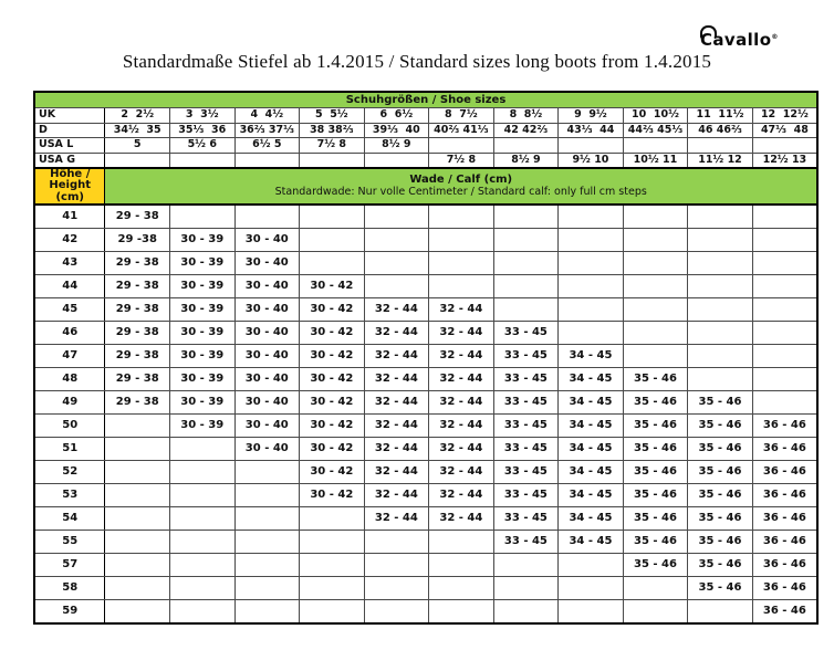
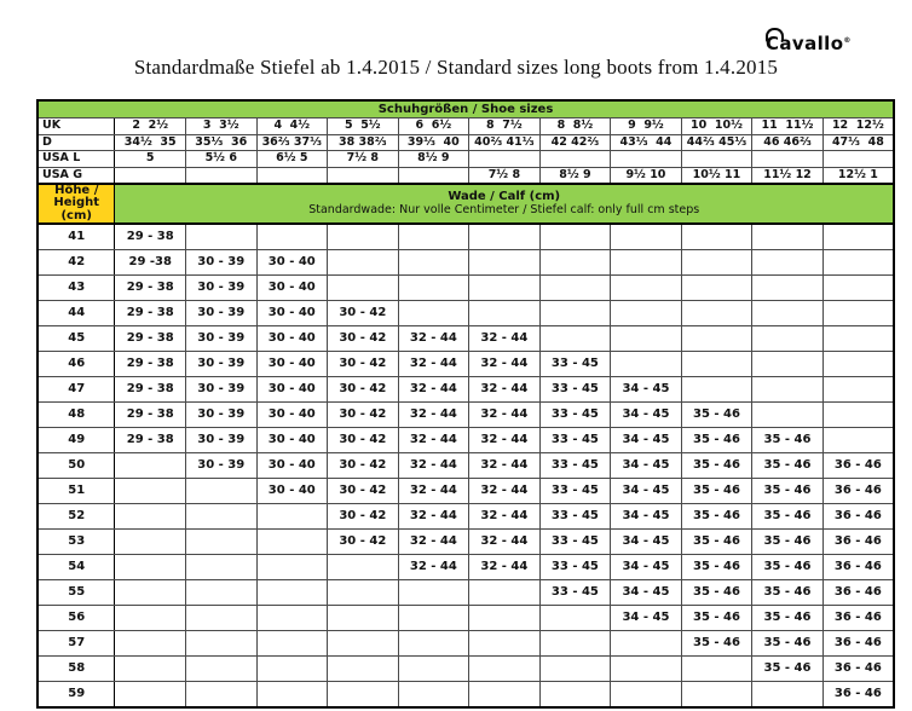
  Cavallo
  Standardmaße Stiefel ab 1.4.2015 / Standard sizes long boots from 1.4.2015
  Schuhgrößen / Shoe sizes
  UK	2 2½	3 3½	4 4½	5 5½	6 6½	8 7½	8 8½	9 9½	10 10½	11 11½	12 12½
  D	34½ 35	35⅓ 36	36⅔ 37⅓	38 38⅔	39⅓ 40	40⅔ 41⅓	42 42⅔	43⅓ 44	44⅔ 45⅓	46 46⅔	47⅓ 48
  USA L	5	5½ 6	6½ 5	7½ 8	8½ 9
- USA G						7½ 8	8½ 9	9½ 10	10½ 11	11½ 12	12½ 13
+ USA G						7½ 8	8½ 9	9½ 10	10½ 11	11½ 12	12½ 1
- Höhe / Height (cm)	Wade / Calf (cm)Standardwade: Nur volle Centimeter / Standard calf: only full cm steps
+ Höhe / Height (cm)	Wade / Calf (cm)Standardwade: Nur volle Centimeter / Stiefel calf: only full cm steps
  41	29 - 38
  42	29 -38	30 - 39	30 - 40
  43	29 - 38	30 - 39	30 - 40
  44	29 - 38	30 - 39	30 - 40	30 - 42
  45	29 - 38	30 - 39	30 - 40	30 - 42	32 - 44	32 - 44
  46	29 - 38	30 - 39	30 - 40	30 - 42	32 - 44	32 - 44	33 - 45
  47	29 - 38	30 - 39	30 - 40	30 - 42	32 - 44	32 - 44	33 - 45	34 - 45
  48	29 - 38	30 - 39	30 - 40	30 - 42	32 - 44	32 - 44	33 - 45	34 - 45	35 - 46
  49	29 - 38	30 - 39	30 - 40	30 - 42	32 - 44	32 - 44	33 - 45	34 - 45	35 - 46	35 - 46
  50		30 - 39	30 - 40	30 - 42	32 - 44	32 - 44	33 - 45	34 - 45	35 - 46	35 - 46	36 - 46
  51			30 - 40	30 - 42	32 - 44	32 - 44	33 - 45	34 - 45	35 - 46	35 - 46	36 - 46
  52				30 - 42	32 - 44	32 - 44	33 - 45	34 - 45	35 - 46	35 - 46	36 - 46
  53				30 - 42	32 - 44	32 - 44	33 - 45	34 - 45	35 - 46	35 - 46	36 - 46
  54					32 - 44	32 - 44	33 - 45	34 - 45	35 - 46	35 - 46	36 - 46
  55							33 - 45	34 - 45	35 - 46	35 - 46	36 - 46
+ 56								34 - 45	35 - 46	35 - 46	36 - 46
  57									35 - 46	35 - 46	36 - 46
  58										35 - 46	36 - 46
  59											36 - 46
